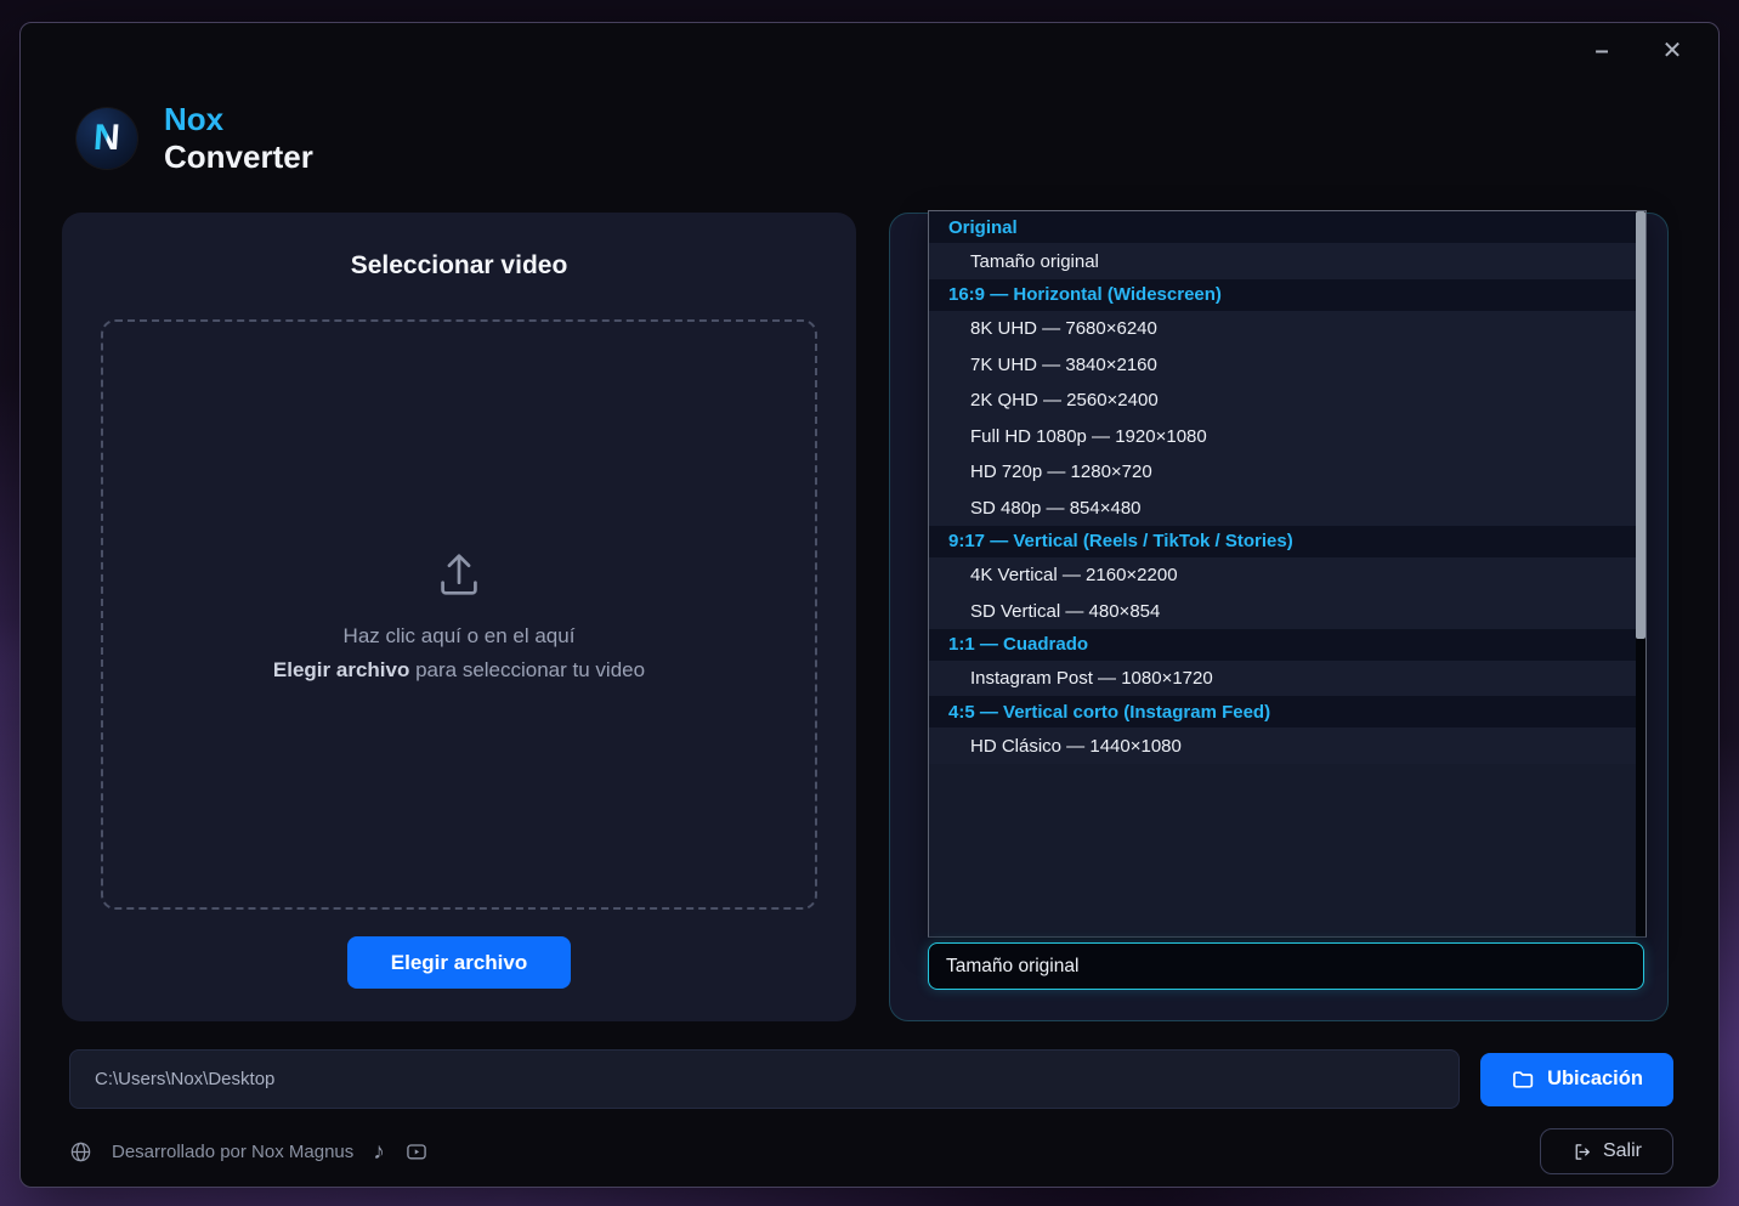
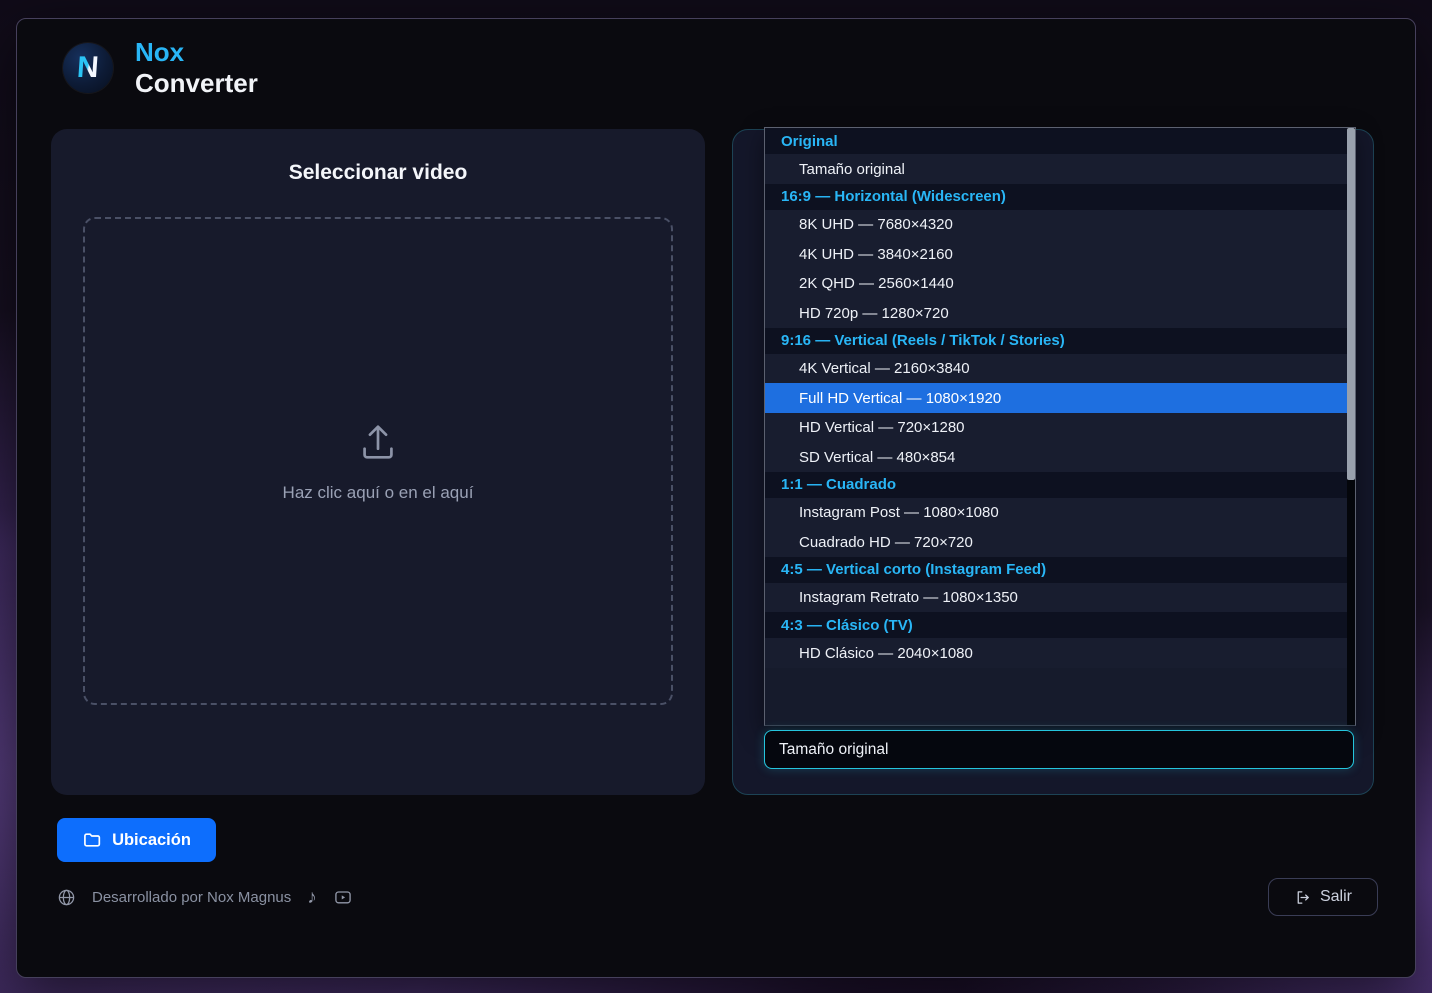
- –
- ✕
  Nox
  Converter
  Seleccionar video
  Haz clic aquí o en el aquí
- Elegir archivo para seleccionar tu video
- Elegir archivo
  Original
  Tamaño original
  16:9 — Horizontal (Widescreen)
- 8K UHD — 7680×6240
+ 8K UHD — 7680×4320
- 7K UHD — 3840×2160
+ 4K UHD — 3840×2160
- 2K QHD — 2560×2400
+ 2K QHD — 2560×1440
- Full HD 1080p — 1920×1080
  HD 720p — 1280×720
- SD 480p — 854×480
- 9:17 — Vertical (Reels / TikTok / Stories)
+ 9:16 — Vertical (Reels / TikTok / Stories)
- 4K Vertical — 2160×2200
+ 4K Vertical — 2160×3840
+ Full HD Vertical — 1080×1920
+ HD Vertical — 720×1280
  SD Vertical — 480×854
  1:1 — Cuadrado
- Instagram Post — 1080×1720
+ Instagram Post — 1080×1080
+ Cuadrado HD — 720×720
  4:5 — Vertical corto (Instagram Feed)
+ Instagram Retrato — 1080×1350
+ 4:3 — Clásico (TV)
- HD Clásico — 1440×1080
+ HD Clásico — 2040×1080
  Tamaño original
- C:\Users\Nox\Desktop
  Ubicación
  Desarrollado por Nox Magnus
  ♪
  Salir
